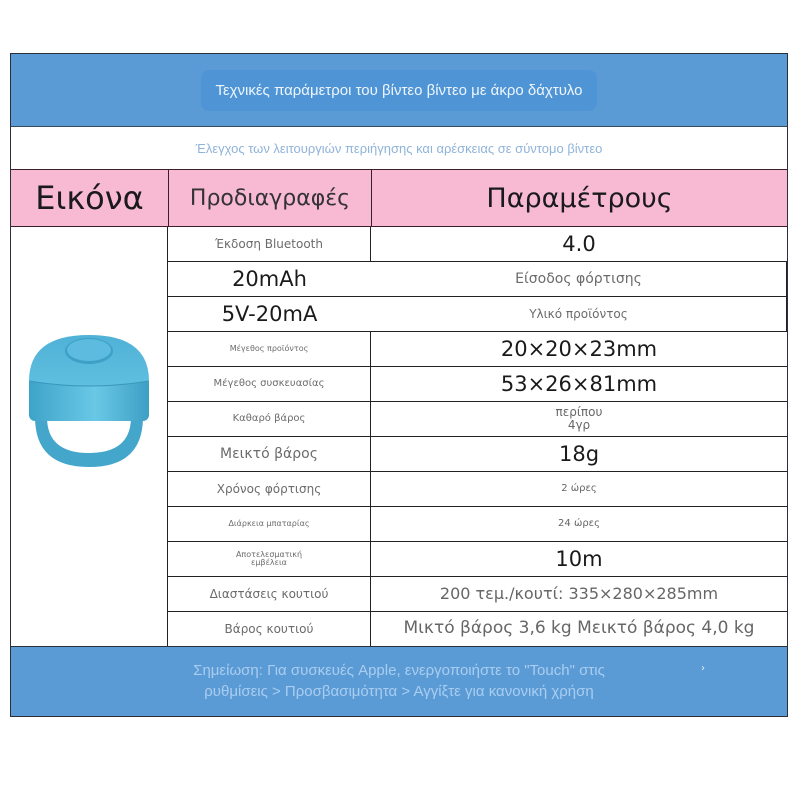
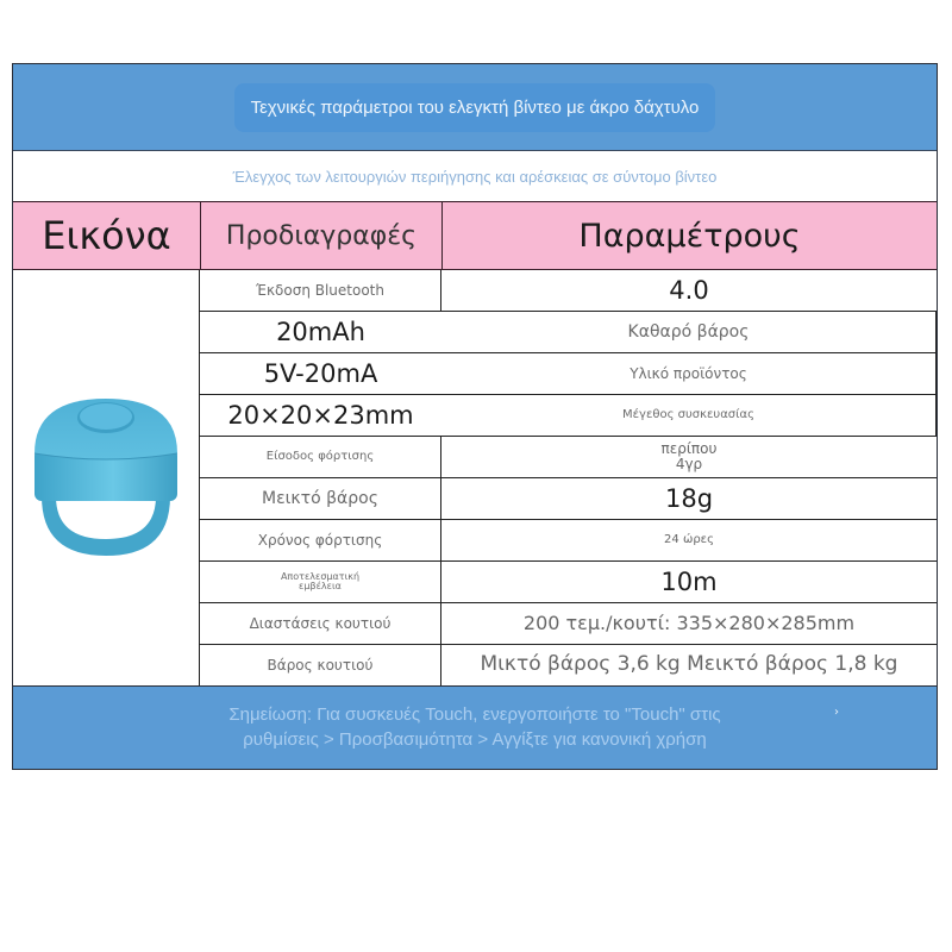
- Τεχνικές παράμετροι του βίντεο βίντεο με άκρο δάχτυλο
+ Τεχνικές παράμετροι του ελεγκτή βίντεο με άκρο δάχτυλο
  Έλεγχος των λειτουργιών περιήγησης και αρέσκειας σε σύντομο βίντεο
  Εικόνα
  Προδιαγραφές
  Παραμέτρους
  Έκδοση Bluetooth
  4.0
  20mAh
- Είσοδος φόρτισης
+ Καθαρό βάρος
  5V-20mA
  Υλικό προϊόντος
- Μέγεθος προϊόντος
  20×20×23mm
  Μέγεθος συσκευασίας
- 53×26×81mm
- Καθαρό βάρος
+ Είσοδος φόρτισης
  περίπου 4γρ
  Μεικτό βάρος
  18g
  Χρόνος φόρτισης
- 2 ώρες
- Διάρκεια μπαταρίας
  24 ώρες
  Αποτελεσματική εμβέλεια
  10m
  Διαστάσεις κουτιού
  200 τεμ./κουτί: 335×280×285mm
  Βάρος κουτιού
- Μικτό βάρος 3,6 kg Μεικτό βάρος 4,0 kg
+ Μικτό βάρος 3,6 kg Μεικτό βάρος 1,8 kg
- Σημείωση: Για συσκευές Apple, ενεργοποιήστε το "Touch" στις
+ Σημείωση: Για συσκευές Touch, ενεργοποιήστε το "Touch" στις
  ρυθμίσεις > Προσβασιμότητα > Αγγίξτε για κανονική χρήση
  ›
